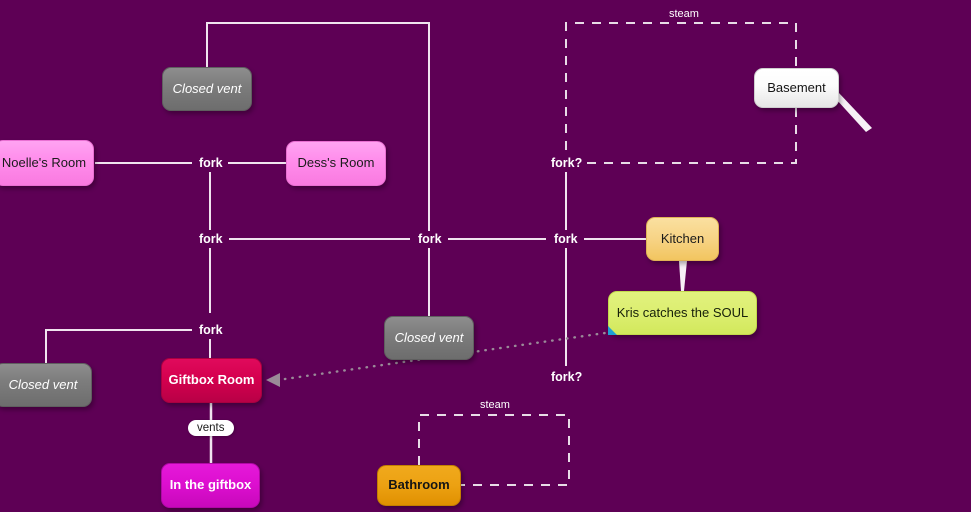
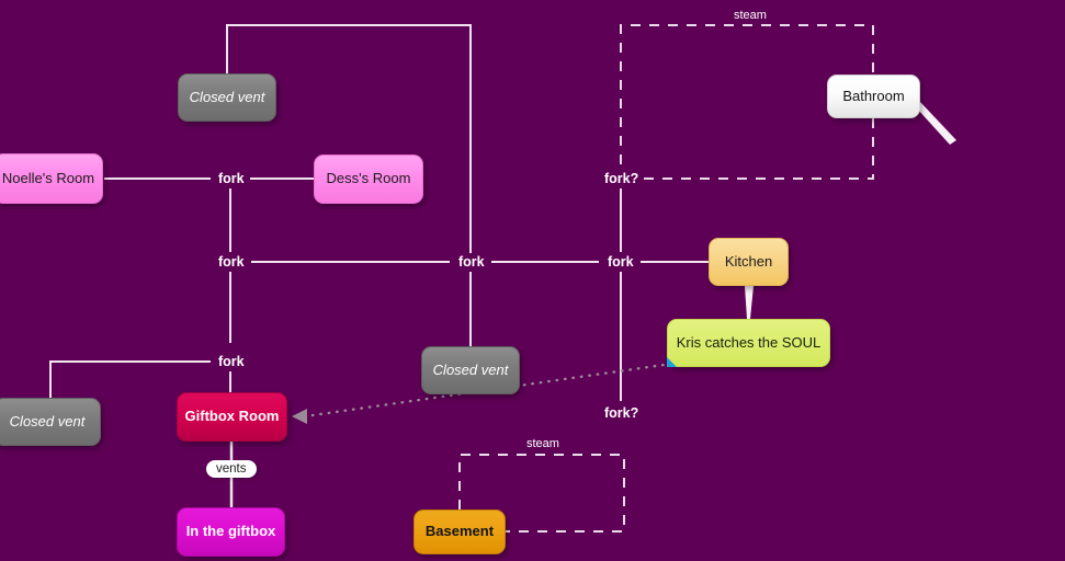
  Noelle's Room
  Dess's Room
  Closed vent
  Closed vent
  Closed vent
- Basement
+ Bathroom
  Kitchen
  Kris catches the SOUL
  Giftbox Room
  In the giftbox
- Bathroom
+ Basement
  fork
  fork
  fork
  fork
  fork
  fork?
  fork?
  steam
  steam
  vents
